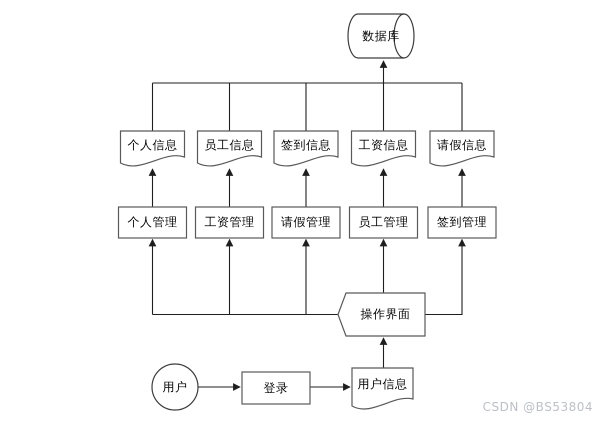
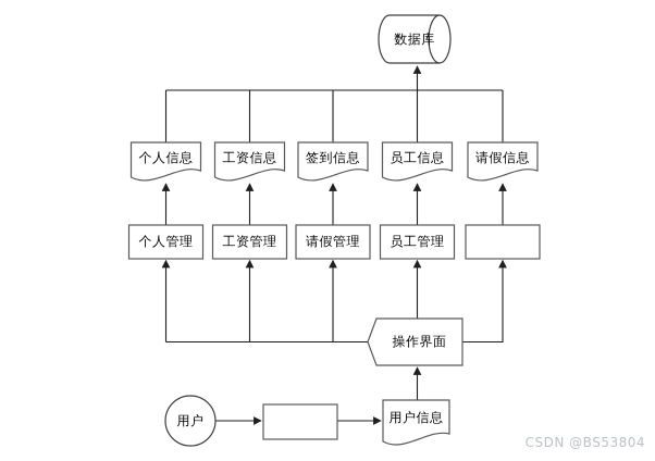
  数据库
  个人信息
- 员工信息
+ 工资信息
  签到信息
- 工资信息
+ 员工信息
  请假信息
  个人管理
  工资管理
  请假管理
  员工管理
- 签到管理
  操作界面
  用户
- 登录
  用户信息
  CSDN @BS53804
